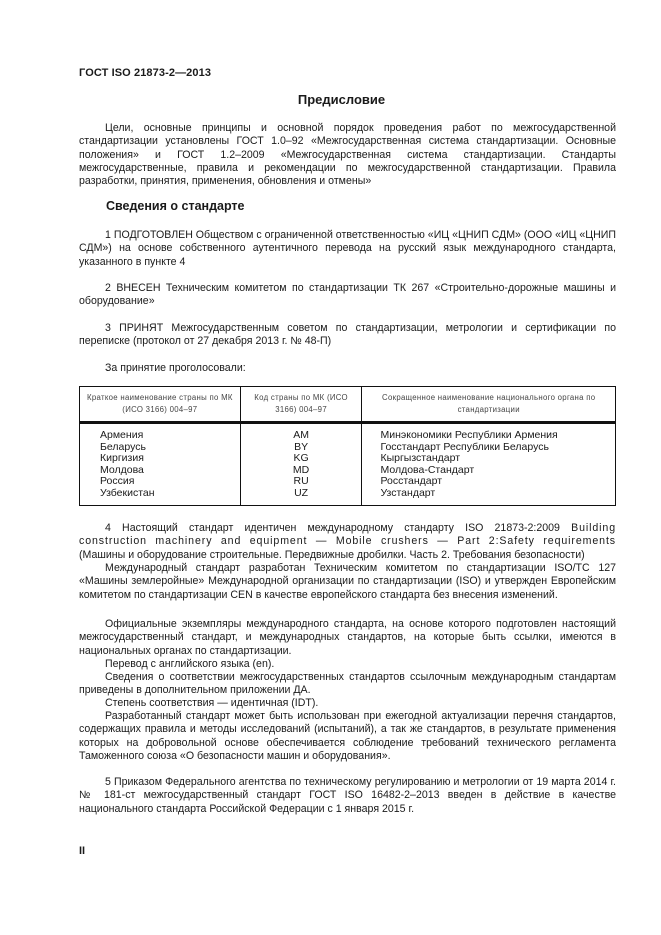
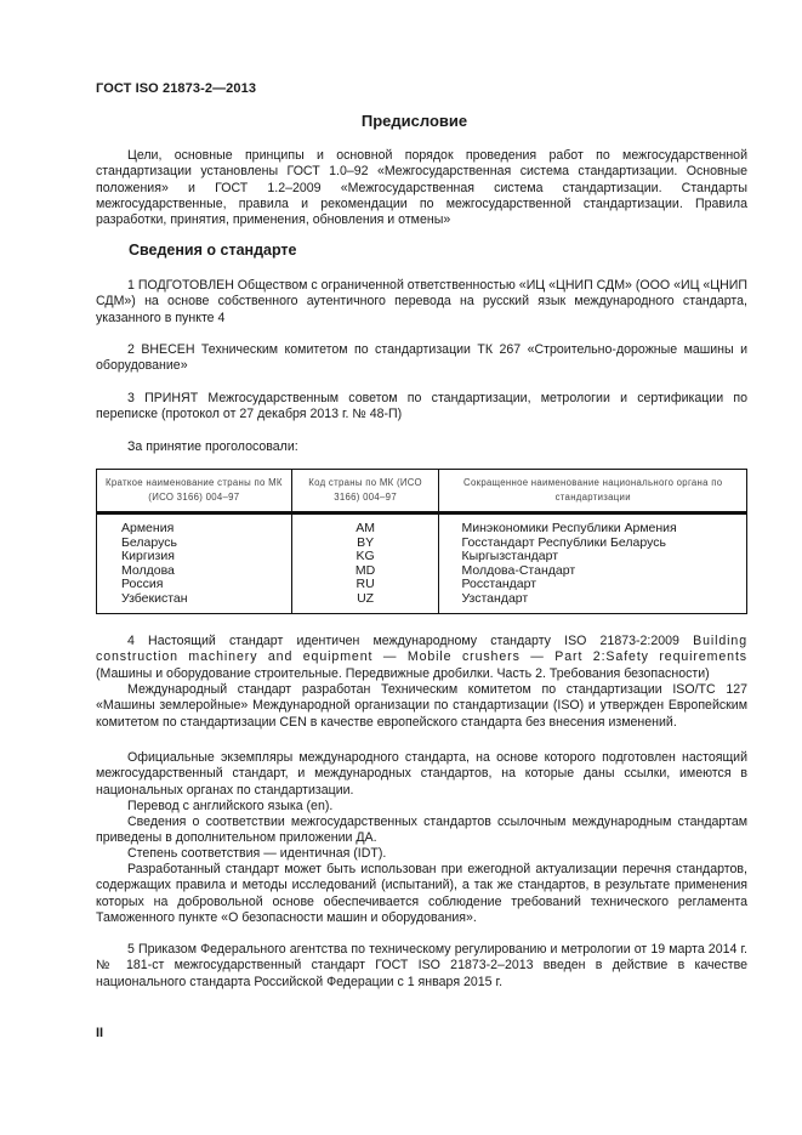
  ГОСТ ISO 21873-2—2013
  Предисловие
  Цели, основные принципы и основной порядок проведения работ по межгосударственной стандартизации установлены ГОСТ 1.0–92 «Межгосударственная система стандартизации. Основные положения» и ГОСТ 1.2–2009 «Межгосударственная система стандартизации. Стандарты межгосударственные, правила и рекомендации по межгосударственной стандартизации. Правила разработки, принятия, применения, обновления и отмены»
  Сведения о стандарте
  1 ПОДГОТОВЛЕН Обществом с ограниченной ответственностью «ИЦ «ЦНИП СДМ» (ООО «ИЦ «ЦНИП СДМ») на основе собственного аутентичного перевода на русский язык международного стандарта, указанного в пункте 4
  2 ВНЕСЕН Техническим комитетом по стандартизации ТК 267 «Строительно-дорожные машины и оборудование»
  3 ПРИНЯТ Межгосударственным советом по стандартизации, метрологии и сертификации по переписке (протокол от 27 декабря 2013 г. № 48-П)
  За принятие проголосовали:
  Краткое наименование страны по МК (ИСО 3166) 004–97	Код страны по МК (ИСО 3166) 004–97	Сокращенное наименование национального органа по стандартизации
  Армения Беларусь Киргизия Молдова Россия Узбекистан	AM BY KG MD RU UZ	Минэкономики Республики Армения Госстандарт Республики Беларусь Кыргызстандарт Молдова-Стандарт Росстандарт Узстандарт
  4 Настоящий стандарт идентичен международному стандарту ISO 21873-2:2009 Building construction machinery and equipment — Mobile crushers — Part 2:Safety requirements (Машины и оборудование строительные. Передвижные дробилки. Часть 2. Требования безопасности)
  Международный стандарт разработан Техническим комитетом по стандартизации ISO/TC 127 «Машины землеройные» Международной организации по стандартизации (ISO) и утвержден Европейским комитетом по стандартизации CEN в качестве европейского стандарта без внесения изменений.
- Официальные экземпляры международного стандарта, на основе которого подготовлен настоящий межгосударственный стандарт, и международных стандартов, на которые быть ссылки, имеются в национальных органах по стандартизации.
+ Официальные экземпляры международного стандарта, на основе которого подготовлен настоящий межгосударственный стандарт, и международных стандартов, на которые даны ссылки, имеются в национальных органах по стандартизации.
  Перевод с английского языка (en).
  Сведения о соответствии межгосударственных стандартов ссылочным международным стандартам приведены в дополнительном приложении ДА.
  Степень соответствия — идентичная (IDT).
- Разработанный стандарт может быть использован при ежегодной актуализации перечня стандартов, содержащих правила и методы исследований (испытаний), а так же стандартов, в результате применения которых на добровольной основе обеспечивается соблюдение требований технического регламента Таможенного союза «О безопасности машин и оборудования».
+ Разработанный стандарт может быть использован при ежегодной актуализации перечня стандартов, содержащих правила и методы исследований (испытаний), а так же стандартов, в результате применения которых на добровольной основе обеспечивается соблюдение требований технического регламента Таможенного пункте «О безопасности машин и оборудования».
- 5 Приказом Федерального агентства по техническому регулированию и метрологии от 19 марта 2014 г. № 181-ст межгосударственный стандарт ГОСТ ISO 16482-2–2013 введен в действие в качестве национального стандарта Российской Федерации с 1 января 2015 г.
+ 5 Приказом Федерального агентства по техническому регулированию и метрологии от 19 марта 2014 г. № 181-ст межгосударственный стандарт ГОСТ ISO 21873-2–2013 введен в действие в качестве национального стандарта Российской Федерации с 1 января 2015 г.
  II
